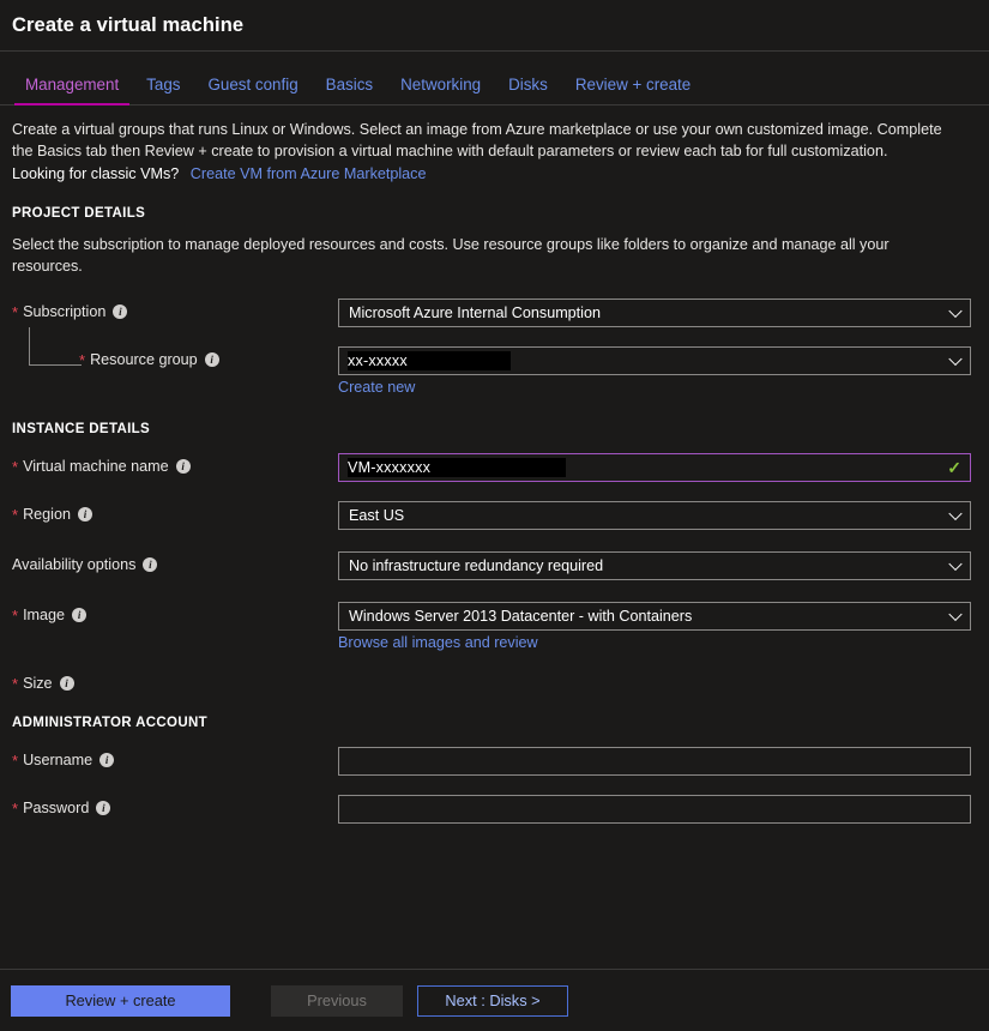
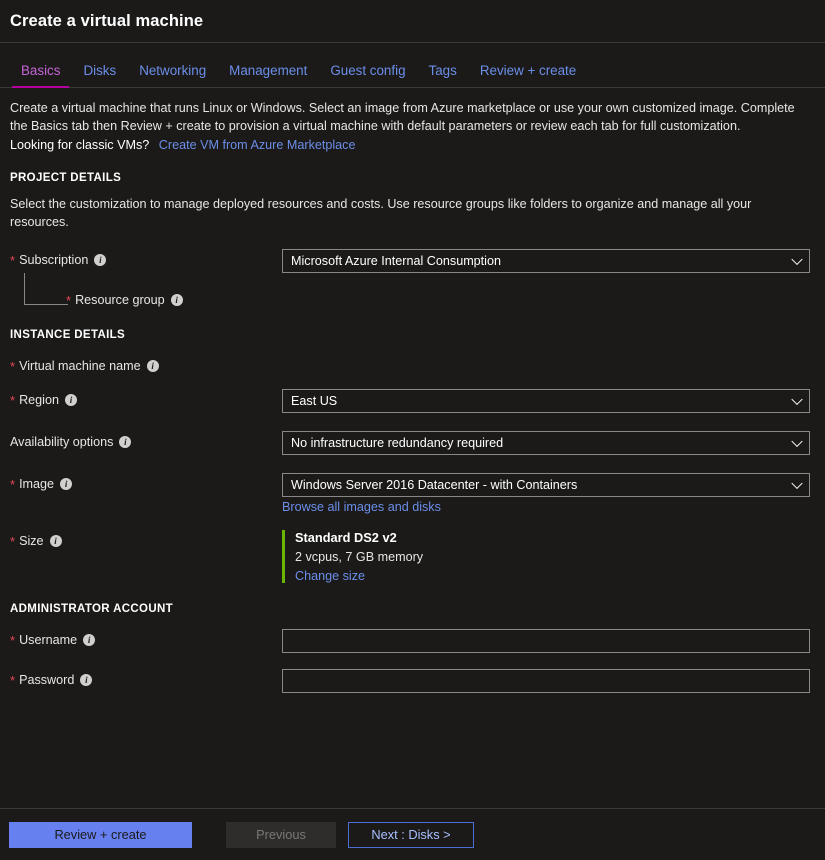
  Create a virtual machine
- Management
+ Basics
- Tags
+ Disks
- Guest config
+ Networking
- Basics
+ Management
- Networking
+ Guest config
- Disks
+ Tags
  Review + create
- Create a virtual groups that runs Linux or Windows. Select an image from Azure marketplace or use your own customized image. Complete the Basics tab then Review + create to provision a virtual machine with default parameters or review each tab for full customization.
+ Create a virtual machine that runs Linux or Windows. Select an image from Azure marketplace or use your own customized image. Complete the Basics tab then Review + create to provision a virtual machine with default parameters or review each tab for full customization.
  Looking for classic VMs? Create VM from Azure Marketplace
  PROJECT DETAILS
- Select the subscription to manage deployed resources and costs. Use resource groups like folders to organize and manage all your resources.
+ Select the customization to manage deployed resources and costs. Use resource groups like folders to organize and manage all your resources.
  *
  Subscription
  i
  Microsoft Azure Internal Consumption
  *
  Resource group
  i
- xx-xxxxx
- Create new
  INSTANCE DETAILS
  *
  Virtual machine name
  i
- VM-xxxxxxx
- ✓
  *
  Region
  i
  East US
  Availability options
  i
  No infrastructure redundancy required
  *
  Image
  i
- Windows Server 2013 Datacenter - with Containers
+ Windows Server 2016 Datacenter - with Containers
- Browse all images and review
+ Browse all images and disks
  *
  Size
  i
+ Standard DS2 v2
+ 2 vcpus, 7 GB memory
+ Change size
  ADMINISTRATOR ACCOUNT
  *
  Username
  i
  *
  Password
  i
  Review + create
  Previous
  Next : Disks >
